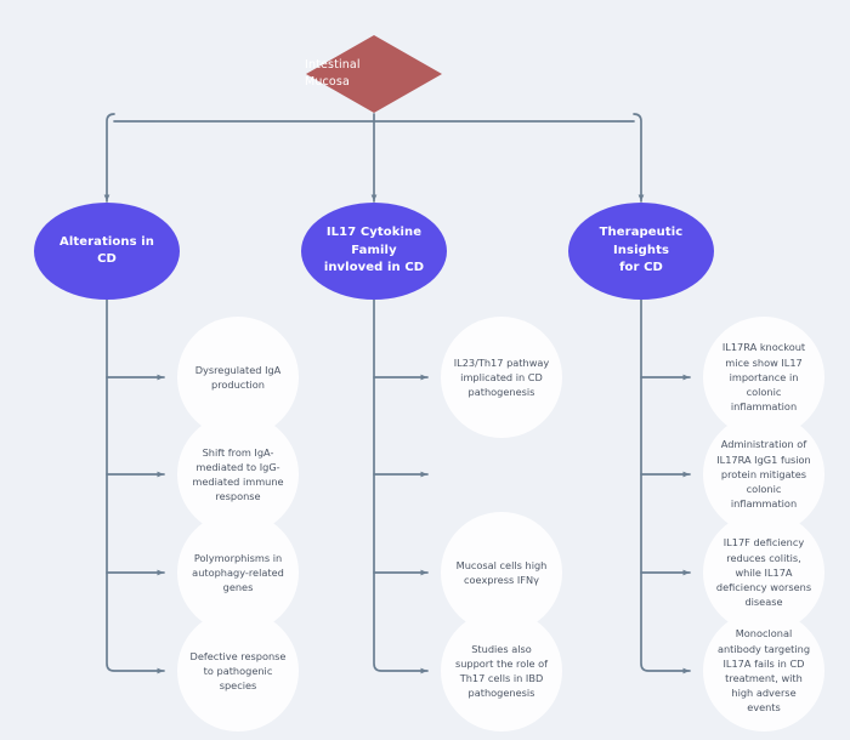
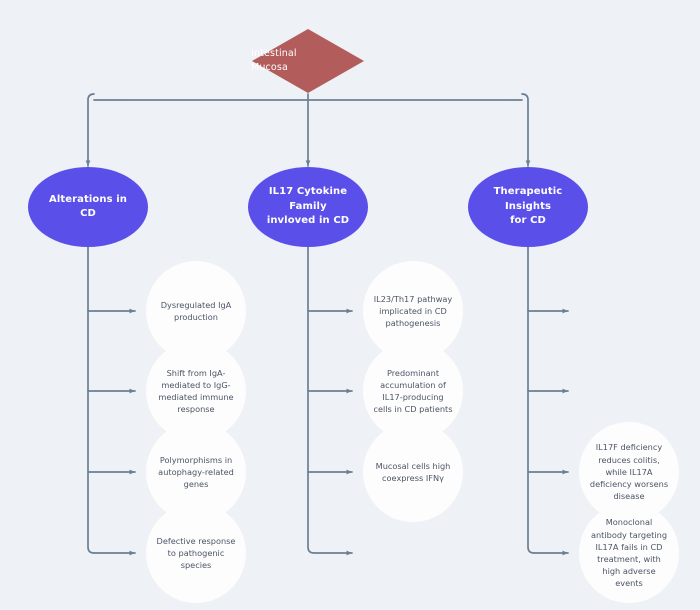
  Intestinal
  Mucosa
  Alterations in CD
  IL17 Cytokine Family
  invloved in CD
  Therapeutic Insights
  for CD
  Dysregulated IgA production
  Shift from IgA-mediated to IgG-mediated immune response
  Polymorphisms in autophagy-related genes
  Defective response to pathogenic species
  IL23/Th17 pathway implicated in CD pathogenesis
+ Predominant accumulation of IL17-producing cells in CD patients
  Mucosal cells high coexpress IFNγ
- Studies also support the role of Th17 cells in IBD pathogenesis
- IL17RA knockout mice show IL17 importance in colonic inflammation
- Administration of IL17RA IgG1 fusion protein mitigates colonic inflammation
  IL17F deficiency reduces colitis, while IL17A deficiency worsens disease
  Monoclonal antibody targeting IL17A fails in CD treatment, with high adverse events
